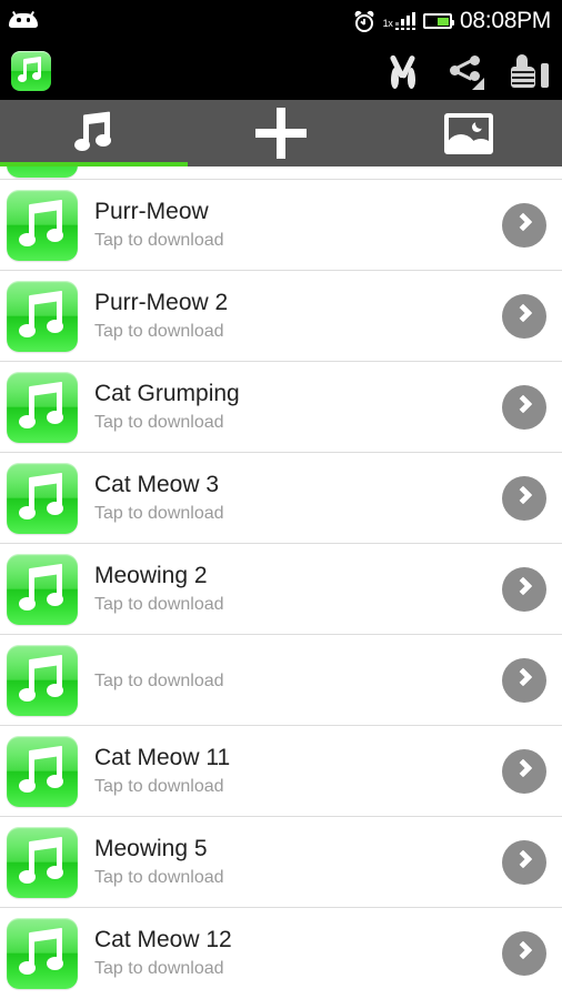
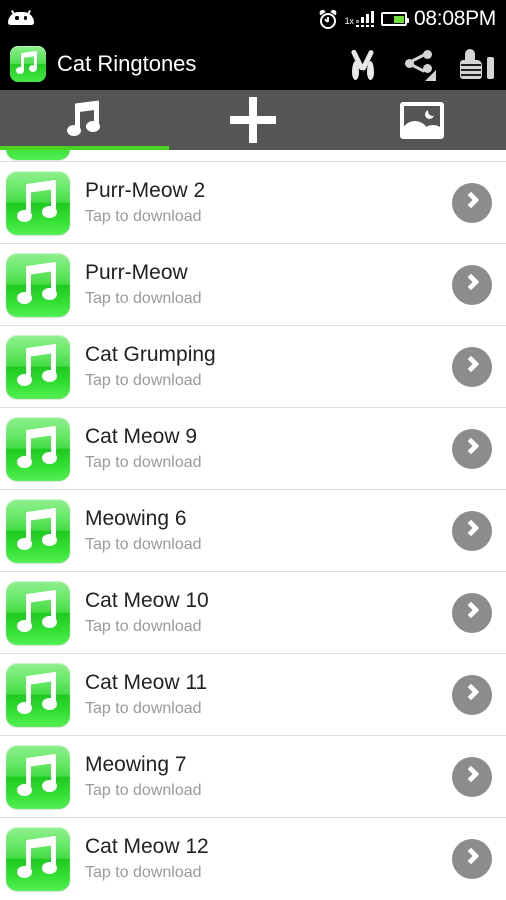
  1x
  08:08PM
+ Cat Ringtones
- Purr-Meow
+ Purr-Meow 2
  Tap to download
- Purr-Meow 2
+ Purr-Meow
  Tap to download
  Cat Grumping
  Tap to download
- Cat Meow 3
+ Cat Meow 9
  Tap to download
- Meowing 2
+ Meowing 6
  Tap to download
+ Cat Meow 10
  Tap to download
  Cat Meow 11
  Tap to download
- Meowing 5
+ Meowing 7
  Tap to download
  Cat Meow 12
  Tap to download
